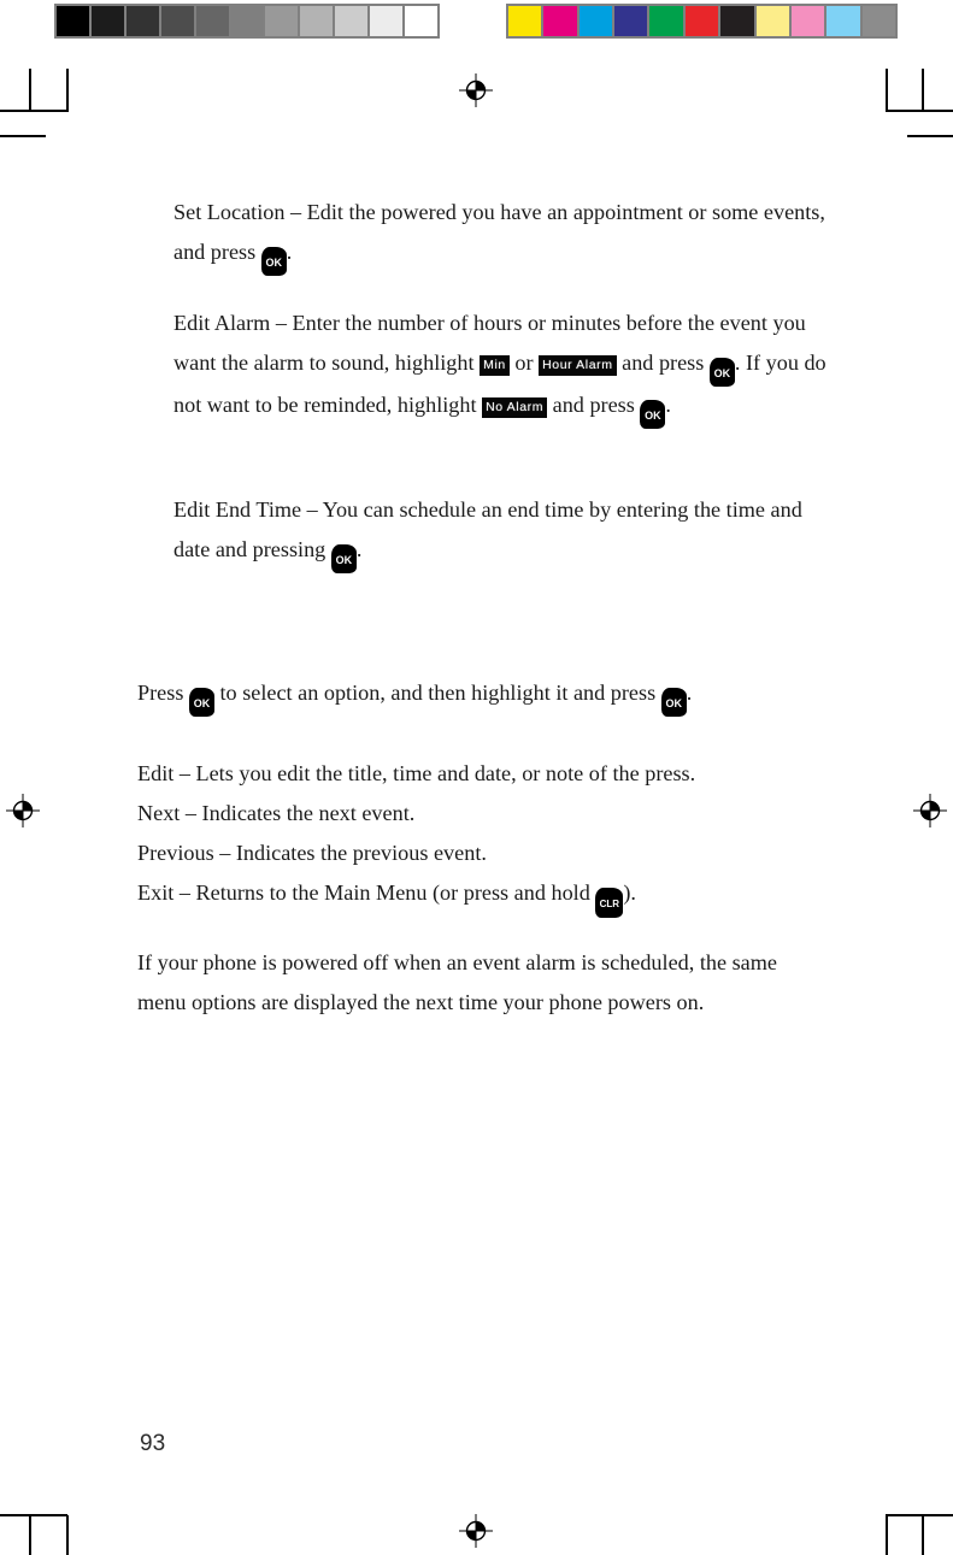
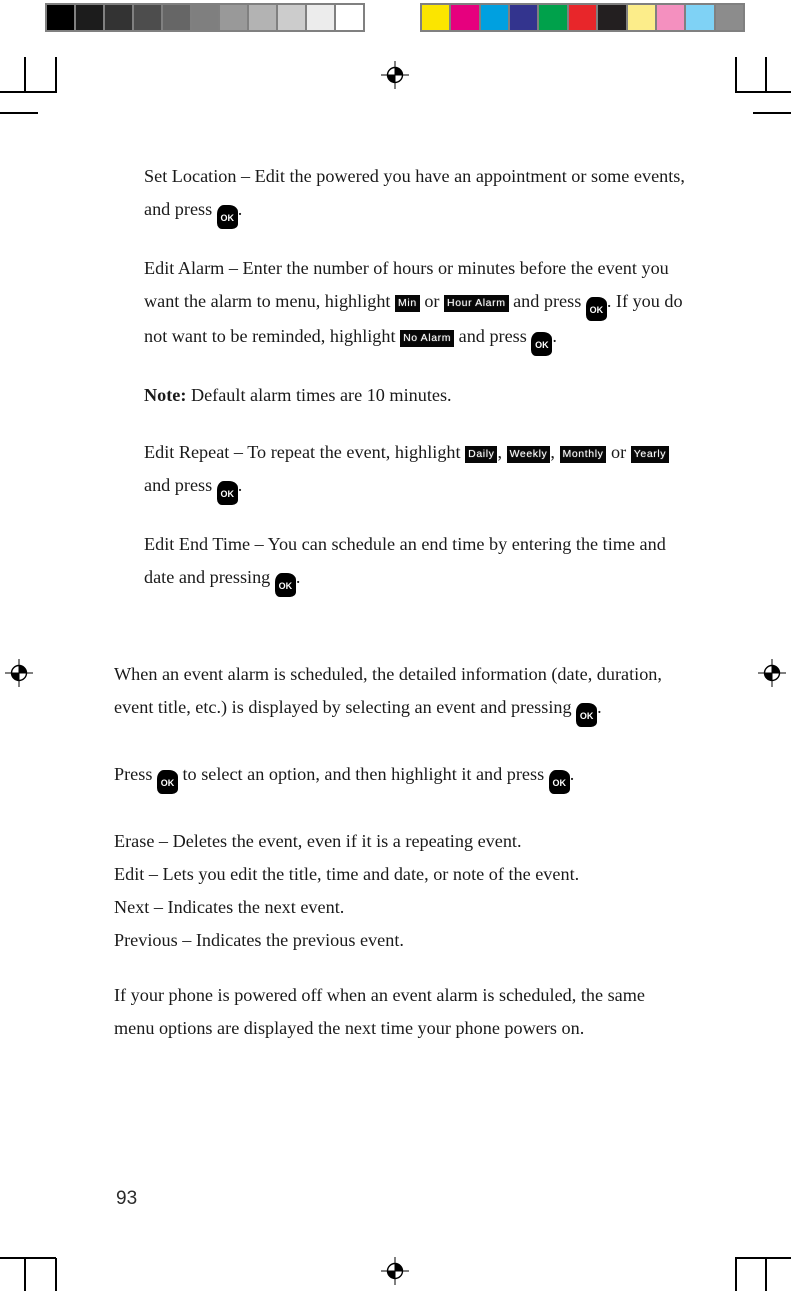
  Set Location – Edit the powered you have an appointment or some events, and press OK.
- Edit Alarm – Enter the number of hours or minutes before the event you want the alarm to sound, highlight Min or Hour Alarm and press OK. If you do not want to be reminded, highlight No Alarm and press OK.
+ Edit Alarm – Enter the number of hours or minutes before the event you want the alarm to menu, highlight Min or Hour Alarm and press OK. If you do not want to be reminded, highlight No Alarm and press OK.
+ Note: Default alarm times are 10 minutes.
+ Edit Repeat – To repeat the event, highlight Daily , Weekly , Monthly or Yearly and press OK.
  Edit End Time – You can schedule an end time by entering the time and date and pressing OK.
+ When an event alarm is scheduled, the detailed information (date, duration, event title, etc.) is displayed by selecting an event and pressing OK.
  Press OK to select an option, and then highlight it and press OK.
+ Erase – Deletes the event, even if it is a repeating event.
- Edit – Lets you edit the title, time and date, or note of the press.
+ Edit – Lets you edit the title, time and date, or note of the event.
  Next – Indicates the next event.
  Previous – Indicates the previous event.
- Exit – Returns to the Main Menu (or press and hold CLR).
  If your phone is powered off when an event alarm is scheduled, the same menu options are displayed the next time your phone powers on.
  93
